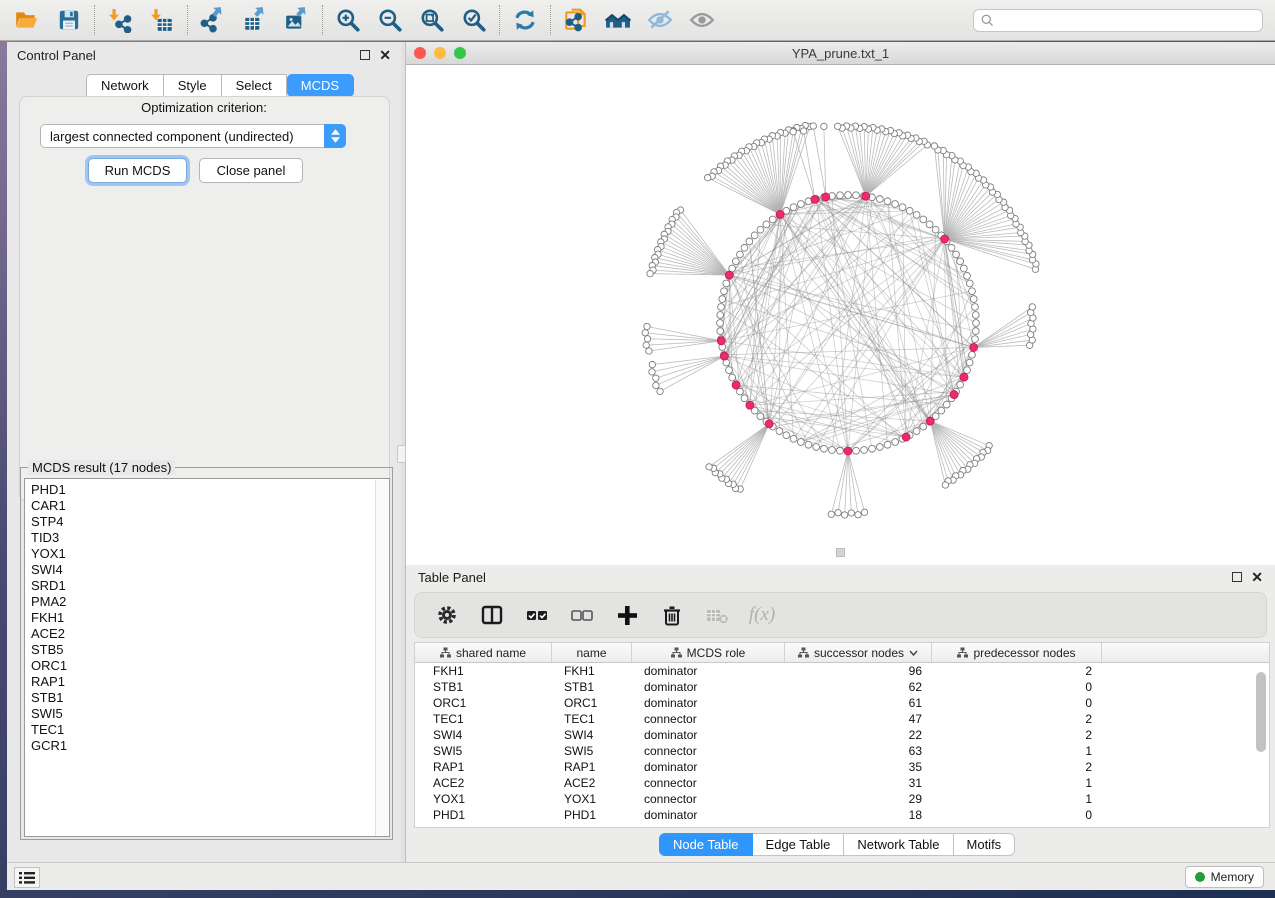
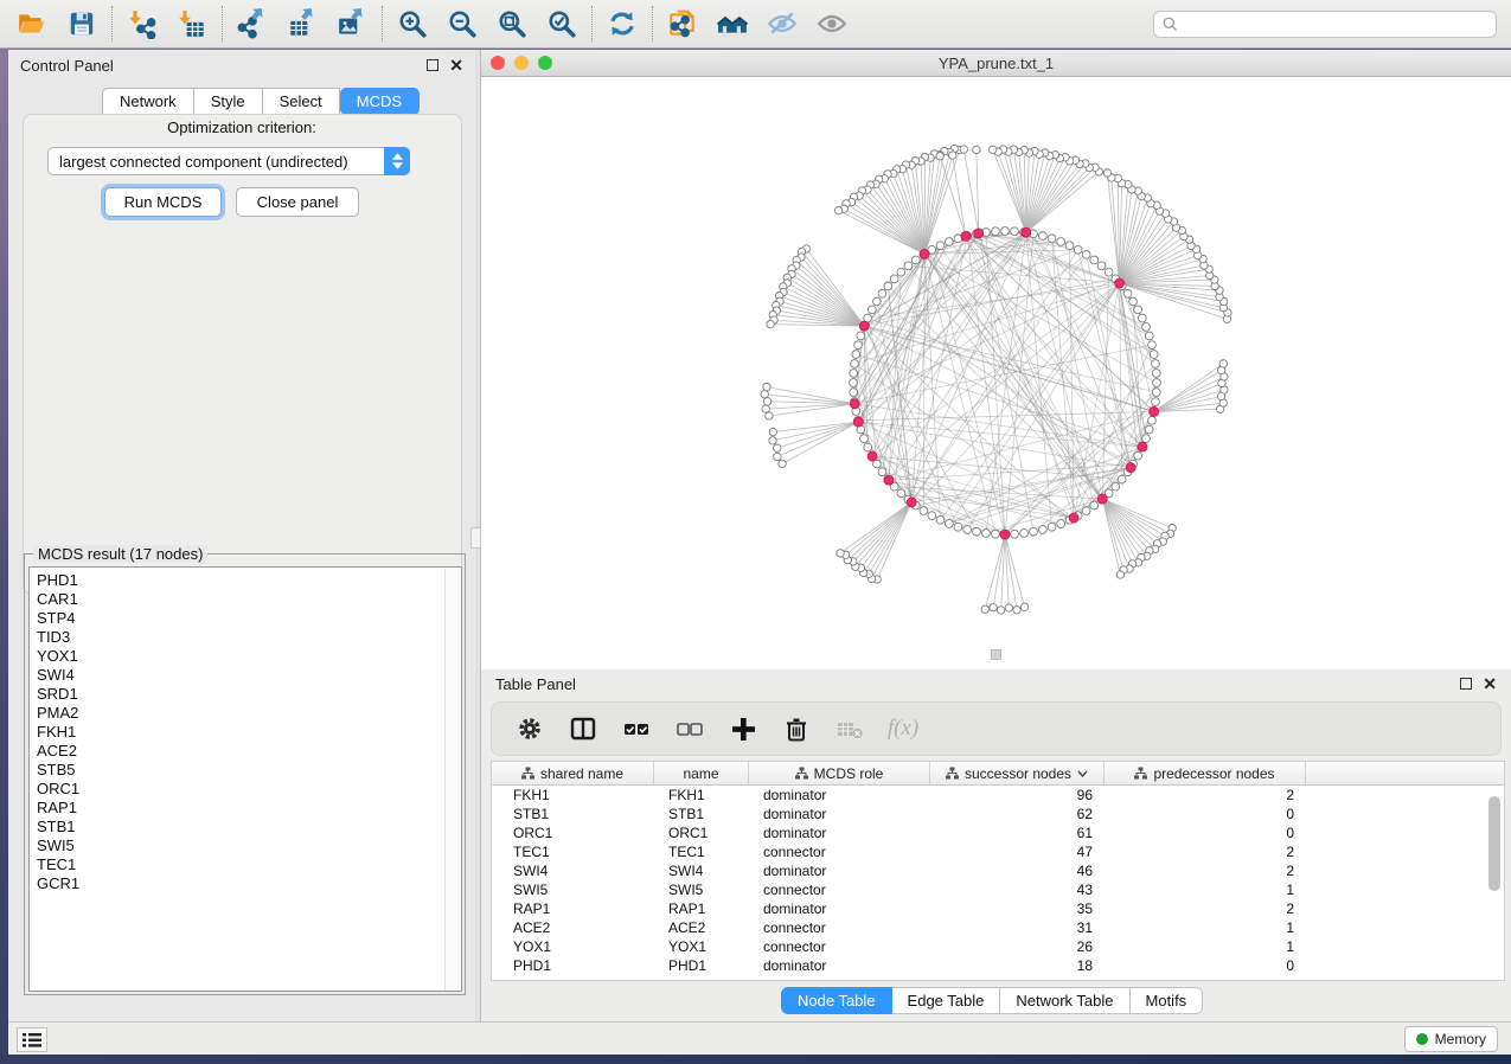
  Control Panel
  ✕
  Network
  Style
  Select
  MCDS
  Optimization criterion:
  largest connected component (undirected)
  Run MCDS
  Close panel
  MCDS result (17 nodes)
  PHD1
  CAR1
  STP4
  TID3
  YOX1
  SWI4
  SRD1
  PMA2
  FKH1
  ACE2
  STB5
  ORC1
  RAP1
  STB1
  SWI5
  TEC1
  GCR1
  YPA_prune.txt_1
  Table Panel
  ✕
  f(x)
  shared name
  name
  MCDS role
  successor nodes
  predecessor nodes
  FKH1
  FKH1
  dominator
  96
  2
  STB1
  STB1
  dominator
  62
  0
  ORC1
  ORC1
  dominator
  61
  0
  TEC1
  TEC1
  connector
  47
  2
  SWI4
  SWI4
  dominator
- 22
+ 46
  2
  SWI5
  SWI5
  connector
- 63
+ 43
  1
  RAP1
  RAP1
  dominator
  35
  2
  ACE2
  ACE2
  connector
  31
  1
  YOX1
  YOX1
  connector
- 29
+ 26
  1
  PHD1
  PHD1
  dominator
  18
  0
  Node Table
  Edge Table
  Network Table
  Motifs
  Memory
